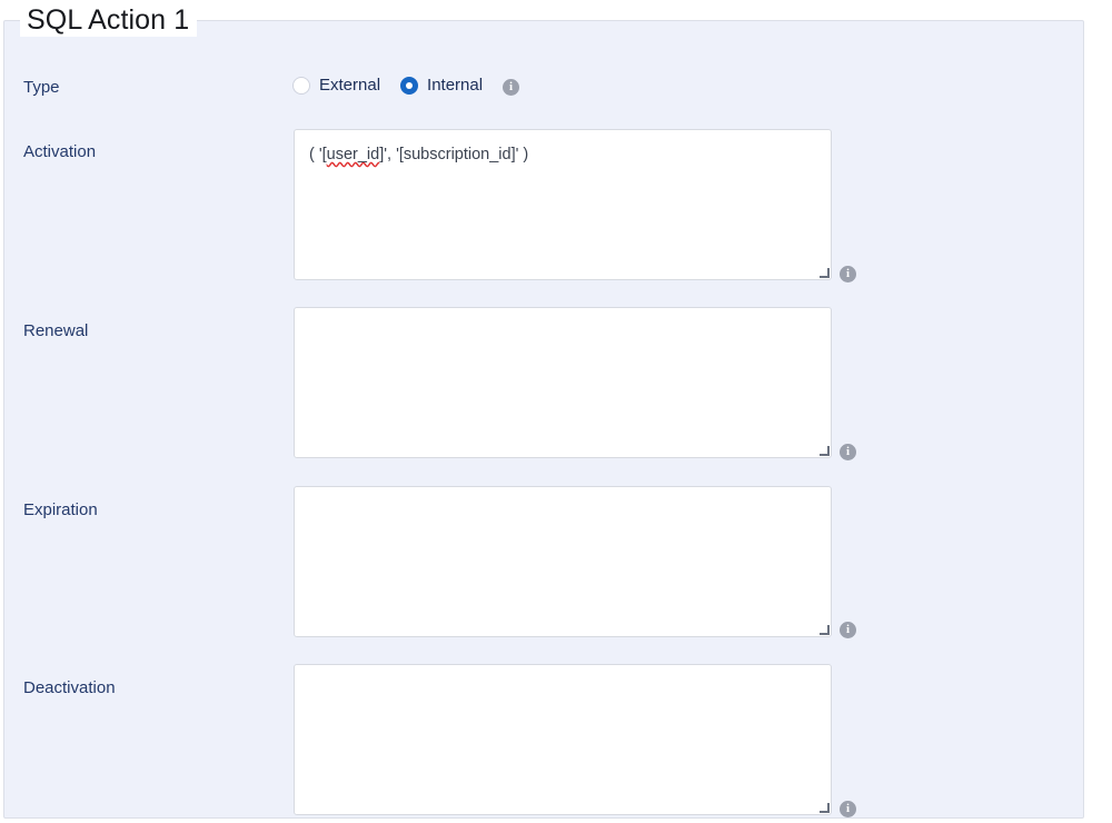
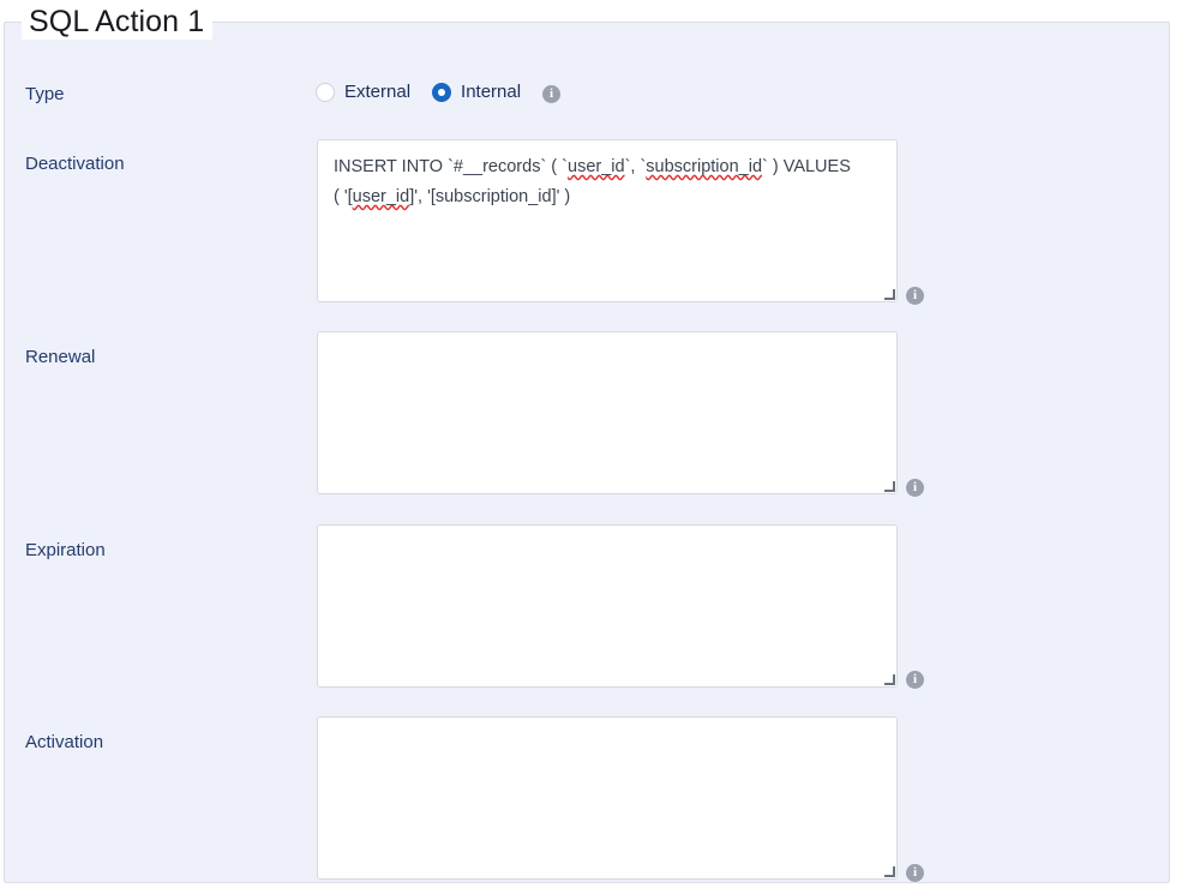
  SQL Action 1
  Type
  External
  Internal
  i
- Activation
+ Deactivation
+ INSERT INTO `#__records` ( `user_id`, `subscription_id` ) VALUES
  ( '[user_id]', '[subscription_id]' )
  i
  Renewal
  i
  Expiration
  i
- Deactivation
+ Activation
  i
